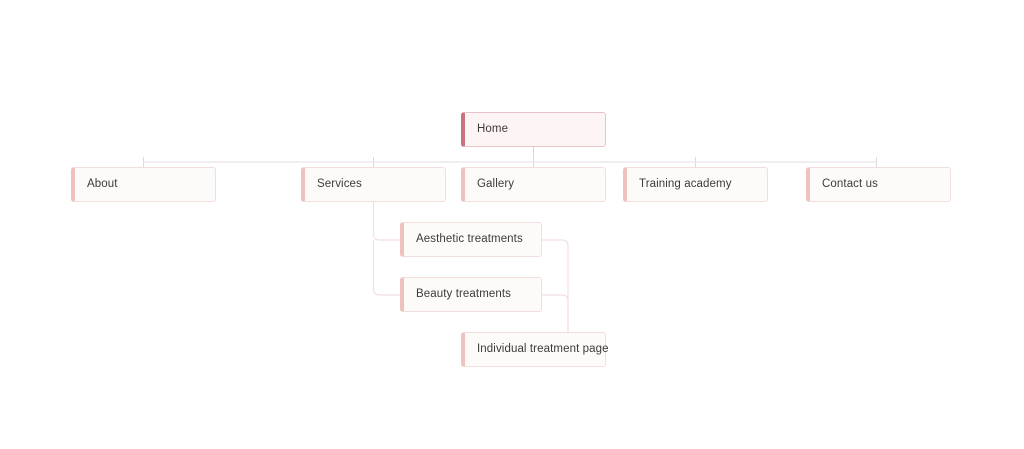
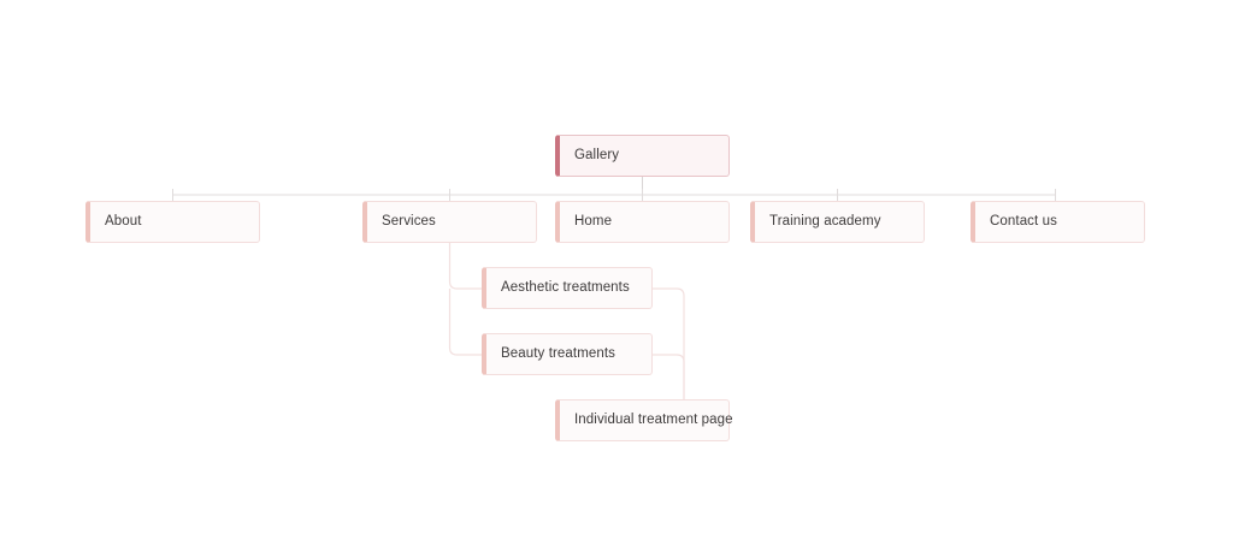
- Home
+ Gallery
  About
  Services
- Gallery
+ Home
  Training academy
  Contact us
  Aesthetic treatments
  Beauty treatments
  Individual treatment page
